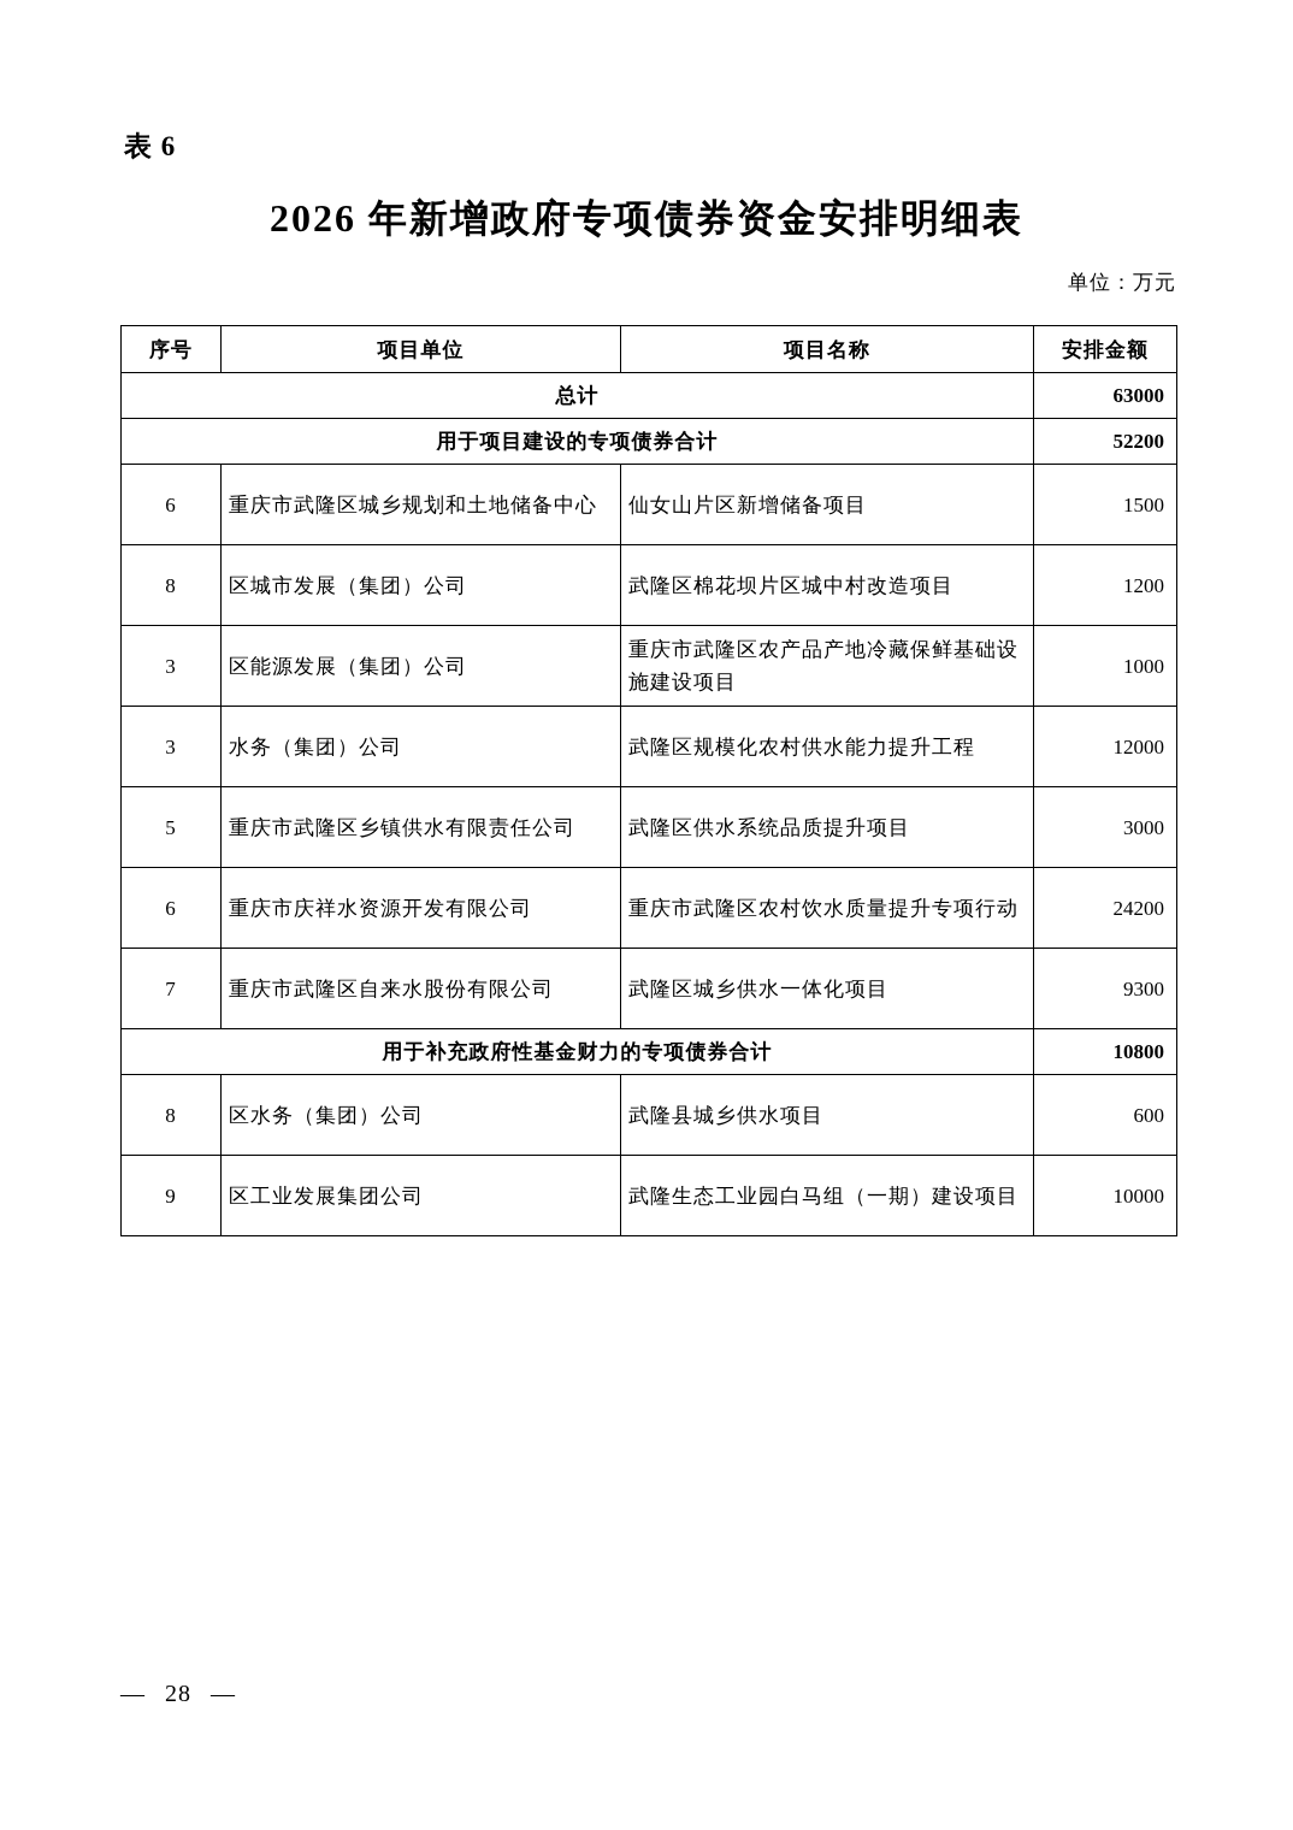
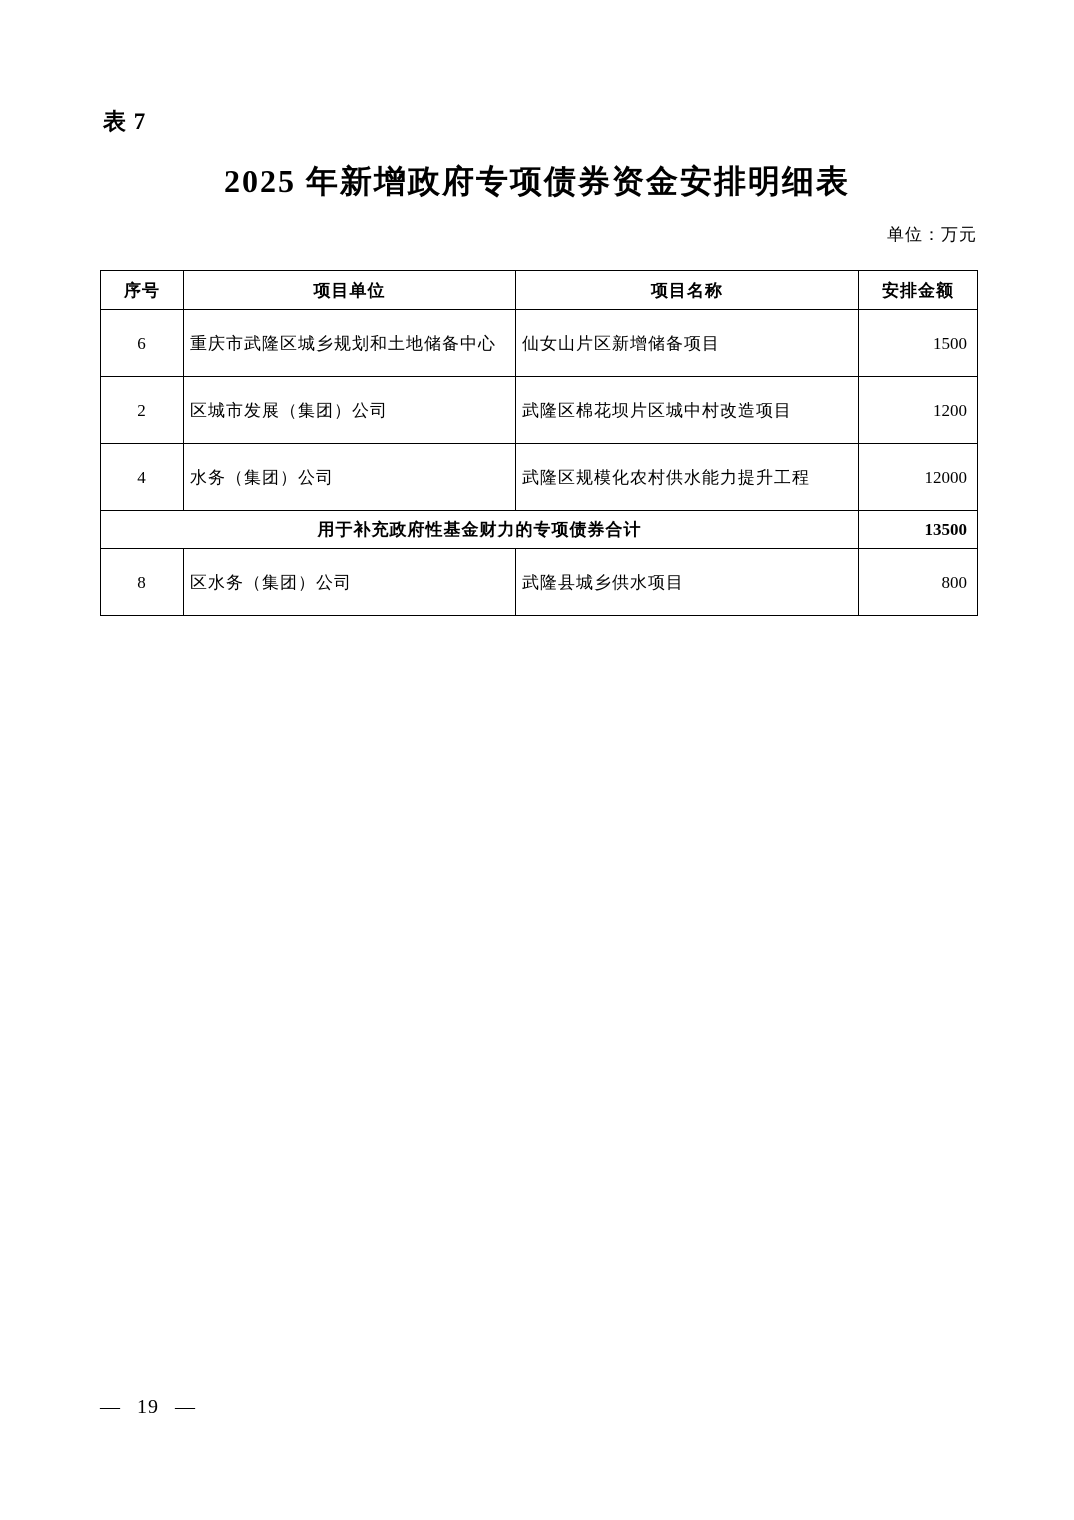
- 表 6
+ 表 7
- 2026 年新增政府专项债券资金安排明细表
+ 2025 年新增政府专项债券资金安排明细表
  单位：万元
  序号	项目单位	项目名称	安排金额
- 总计	63000
- 用于项目建设的专项债券合计	52200
  6	重庆市武隆区城乡规划和土地储备中心	仙女山片区新增储备项目	1500
- 8	区城市发展（集团）公司	武隆区棉花坝片区城中村改造项目	1200
+ 2	区城市发展（集团）公司	武隆区棉花坝片区城中村改造项目	1200
- 3	区能源发展（集团）公司	重庆市武隆区农产品产地冷藏保鲜基础设施建设项目	1000
- 3	水务（集团）公司	武隆区规模化农村供水能力提升工程	12000
+ 4	水务（集团）公司	武隆区规模化农村供水能力提升工程	12000
- 5	重庆市武隆区乡镇供水有限责任公司	武隆区供水系统品质提升项目	3000
- 6	重庆市庆祥水资源开发有限公司	重庆市武隆区农村饮水质量提升专项行动	24200
- 7	重庆市武隆区自来水股份有限公司	武隆区城乡供水一体化项目	9300
- 用于补充政府性基金财力的专项债券合计	10800
+ 用于补充政府性基金财力的专项债券合计	13500
- 8	区水务（集团）公司	武隆县城乡供水项目	600
+ 8	区水务（集团）公司	武隆县城乡供水项目	800
- 9	区工业发展集团公司	武隆生态工业园白马组（一期）建设项目	10000
- — 28 —
+ — 19 —
